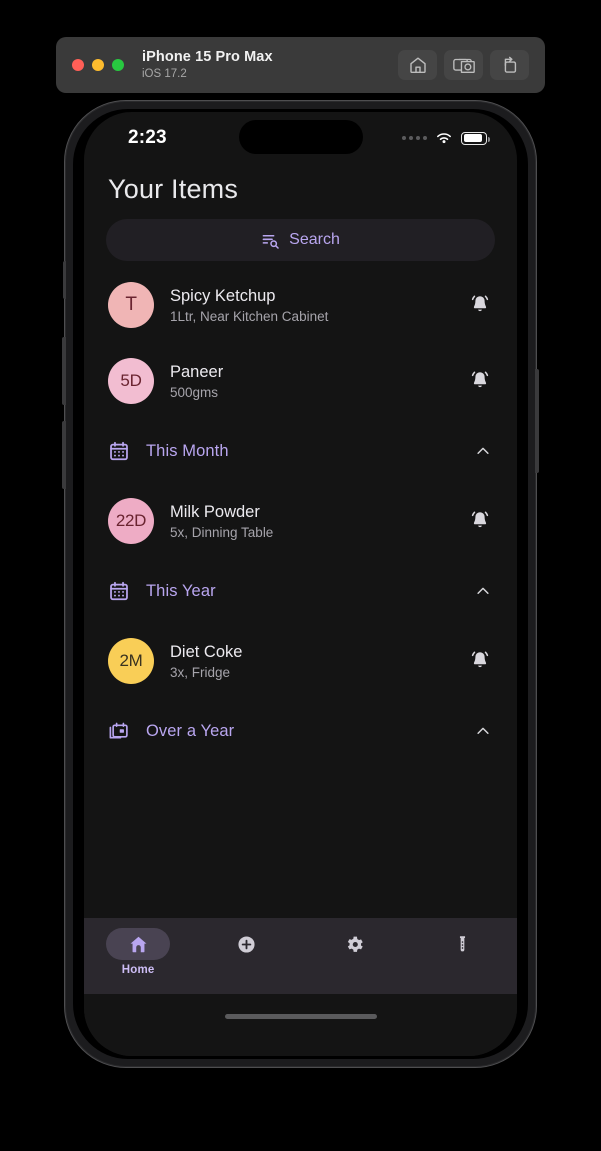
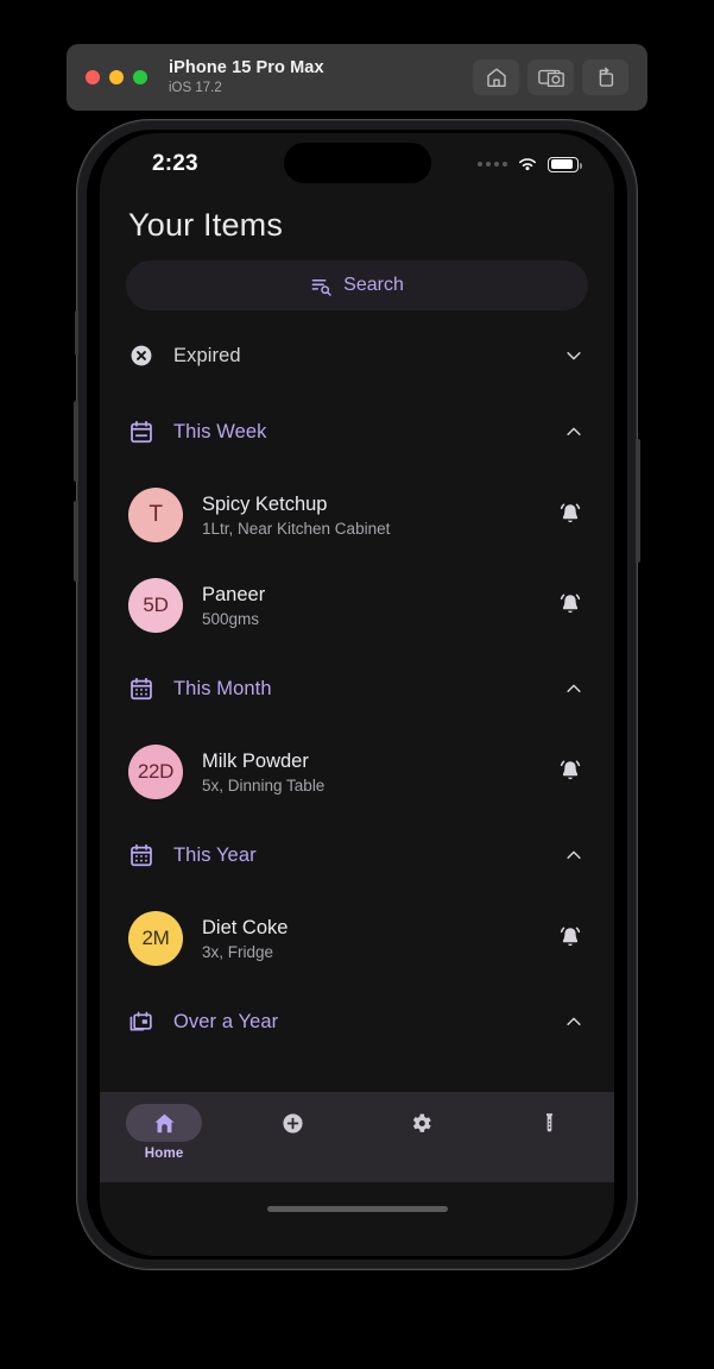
  iPhone 15 Pro Max
  iOS 17.2
  2:23
  Your Items
  Search
+ Expired
+ This Week
  T
  Spicy Ketchup
  1Ltr, Near Kitchen Cabinet
  5D
  Paneer
  500gms
  This Month
  22D
  Milk Powder
  5x, Dinning Table
  This Year
  2M
  Diet Coke
  3x, Fridge
  Over a Year
  Home
